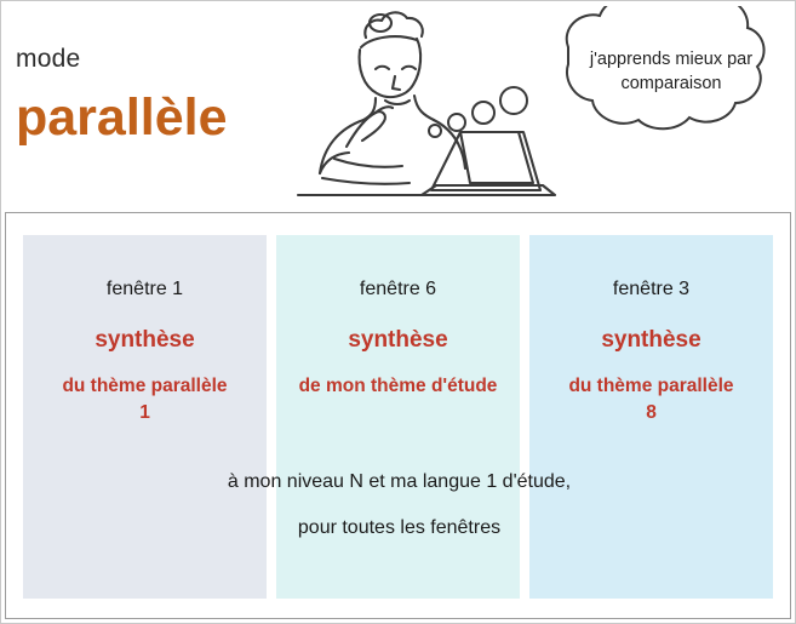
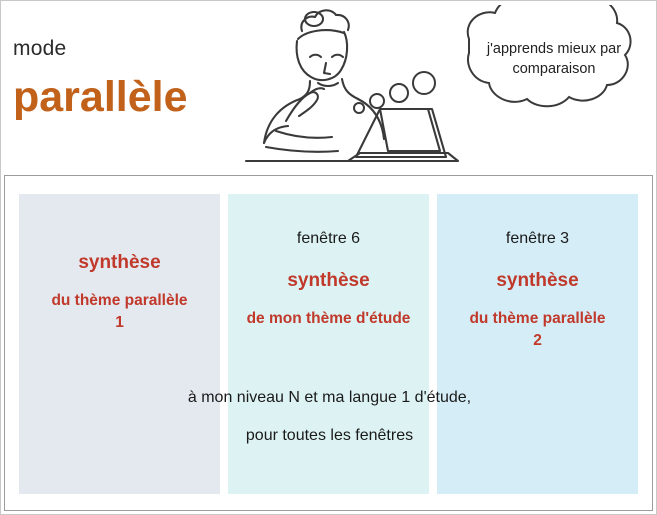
  mode
  parallèle
  j'apprends mieux par comparaison
- fenêtre 1
  synthèse
  du thème parallèle
  1
  fenêtre 6
  synthèse
  de mon thème d'étude
  fenêtre 3
  synthèse
  du thème parallèle
- 8
+ 2
  à mon niveau N et ma langue 1 d'étude,
  pour toutes les fenêtres
